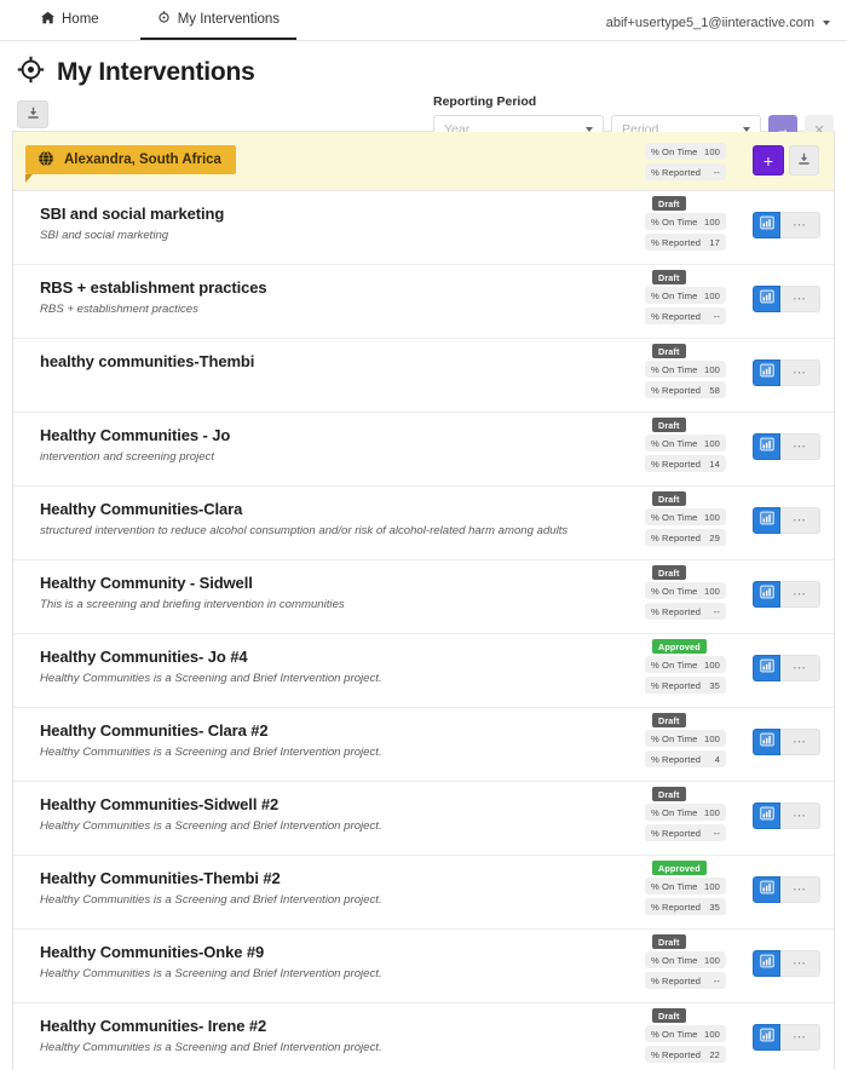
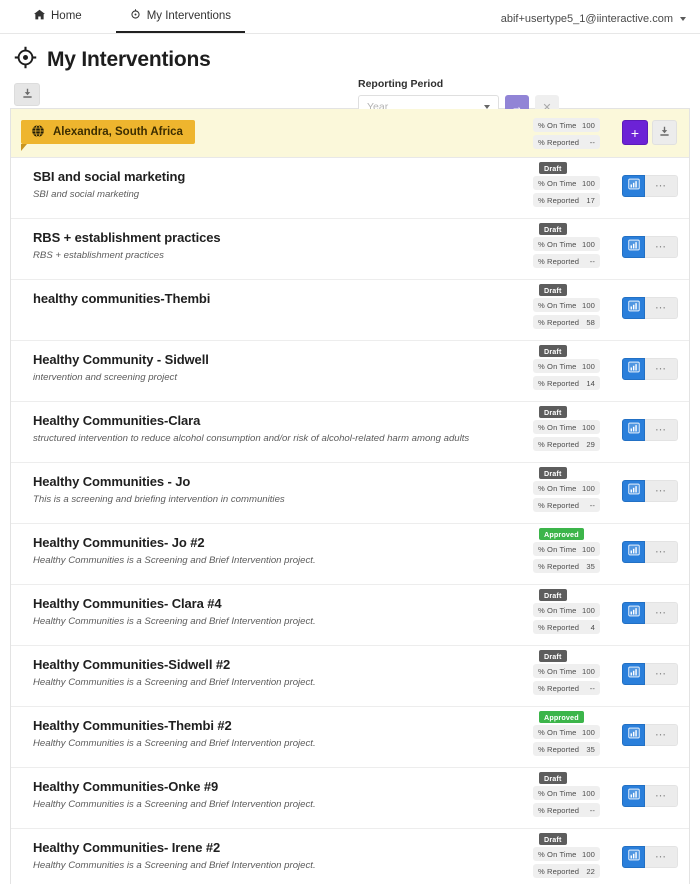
  Home
  My Interventions
  abif+usertype5_1@iinteractive.com
  My Interventions
  Reporting Period
  Year
- Period
  →
  ✕
  Alexandra, South Africa
  % On Time
  100
  % Reported
  --
  +
  SBI and social marketing
  SBI and social marketing
  Draft
  % On Time
  100
  % Reported
  17
  ⋯
  RBS + establishment practices
  RBS + establishment practices
  Draft
  % On Time
  100
  % Reported
  --
  ⋯
  healthy communities-Thembi
  Draft
  % On Time
  100
  % Reported
  58
  ⋯
- Healthy Communities - Jo
+ Healthy Community - Sidwell
  intervention and screening project
  Draft
  % On Time
  100
  % Reported
  14
  ⋯
  Healthy Communities-Clara
  structured intervention to reduce alcohol consumption and/or risk of alcohol-related harm among adults
  Draft
  % On Time
  100
  % Reported
  29
  ⋯
- Healthy Community - Sidwell
+ Healthy Communities - Jo
  This is a screening and briefing intervention in communities
  Draft
  % On Time
  100
  % Reported
  --
  ⋯
- Healthy Communities- Jo #4
+ Healthy Communities- Jo #2
  Healthy Communities is a Screening and Brief Intervention project.
  Approved
  % On Time
  100
  % Reported
  35
  ⋯
- Healthy Communities- Clara #2
+ Healthy Communities- Clara #4
  Healthy Communities is a Screening and Brief Intervention project.
  Draft
  % On Time
  100
  % Reported
  4
  ⋯
  Healthy Communities-Sidwell #2
  Healthy Communities is a Screening and Brief Intervention project.
  Draft
  % On Time
  100
  % Reported
  --
  ⋯
  Healthy Communities-Thembi #2
  Healthy Communities is a Screening and Brief Intervention project.
  Approved
  % On Time
  100
  % Reported
  35
  ⋯
  Healthy Communities-Onke #9
  Healthy Communities is a Screening and Brief Intervention project.
  Draft
  % On Time
  100
  % Reported
  --
  ⋯
  Healthy Communities- Irene #2
  Healthy Communities is a Screening and Brief Intervention project.
  Draft
  % On Time
  100
  % Reported
  22
  ⋯
